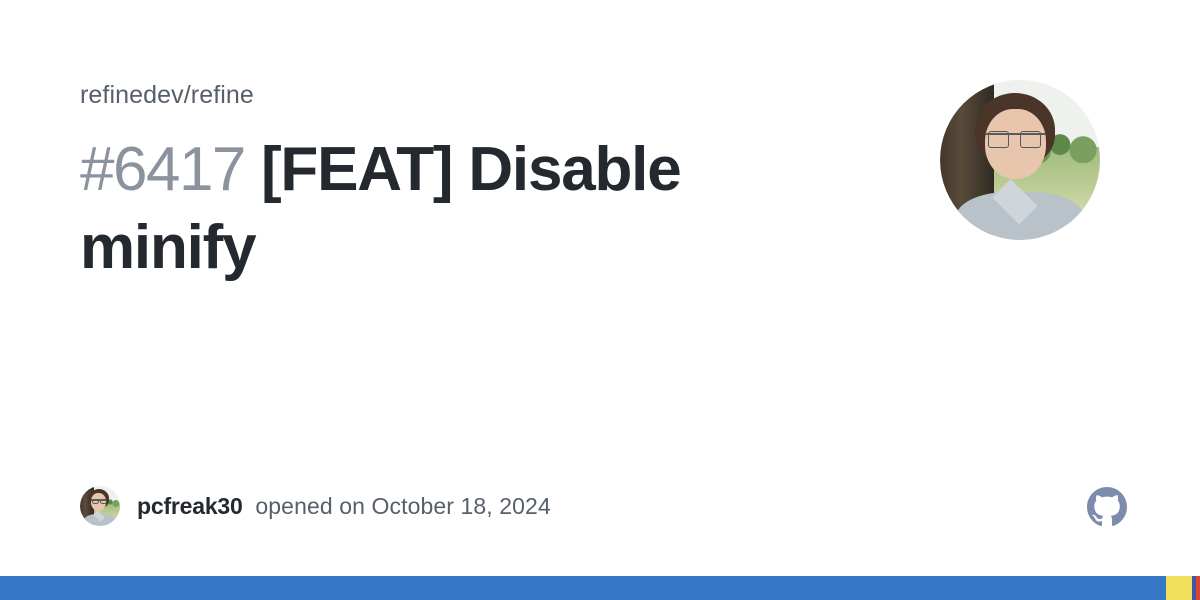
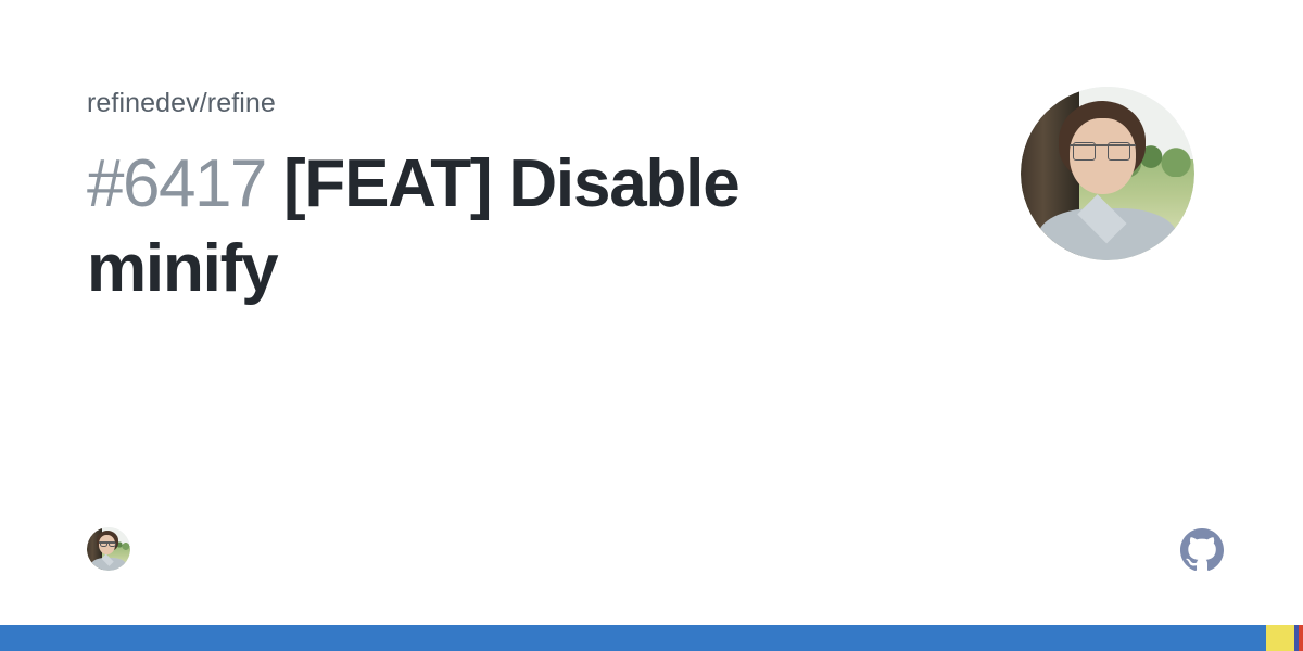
  refinedev/refine
  #6417 [FEAT] Disable minify
- pcfreak30 opened on October 18, 2024
